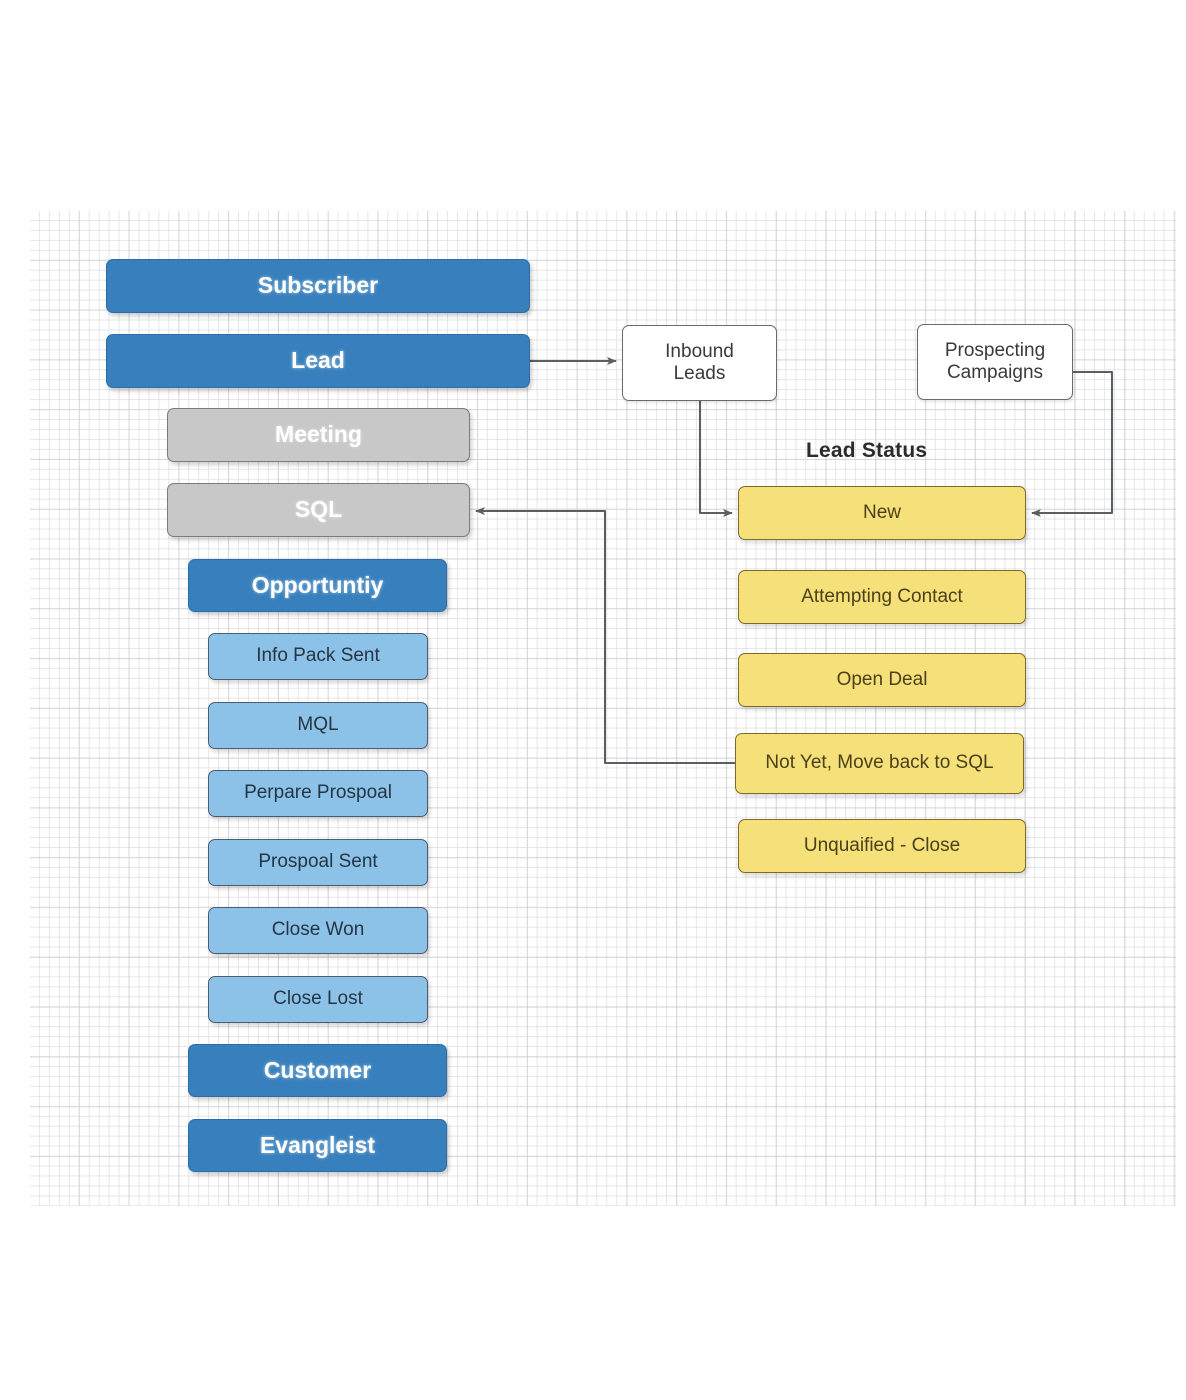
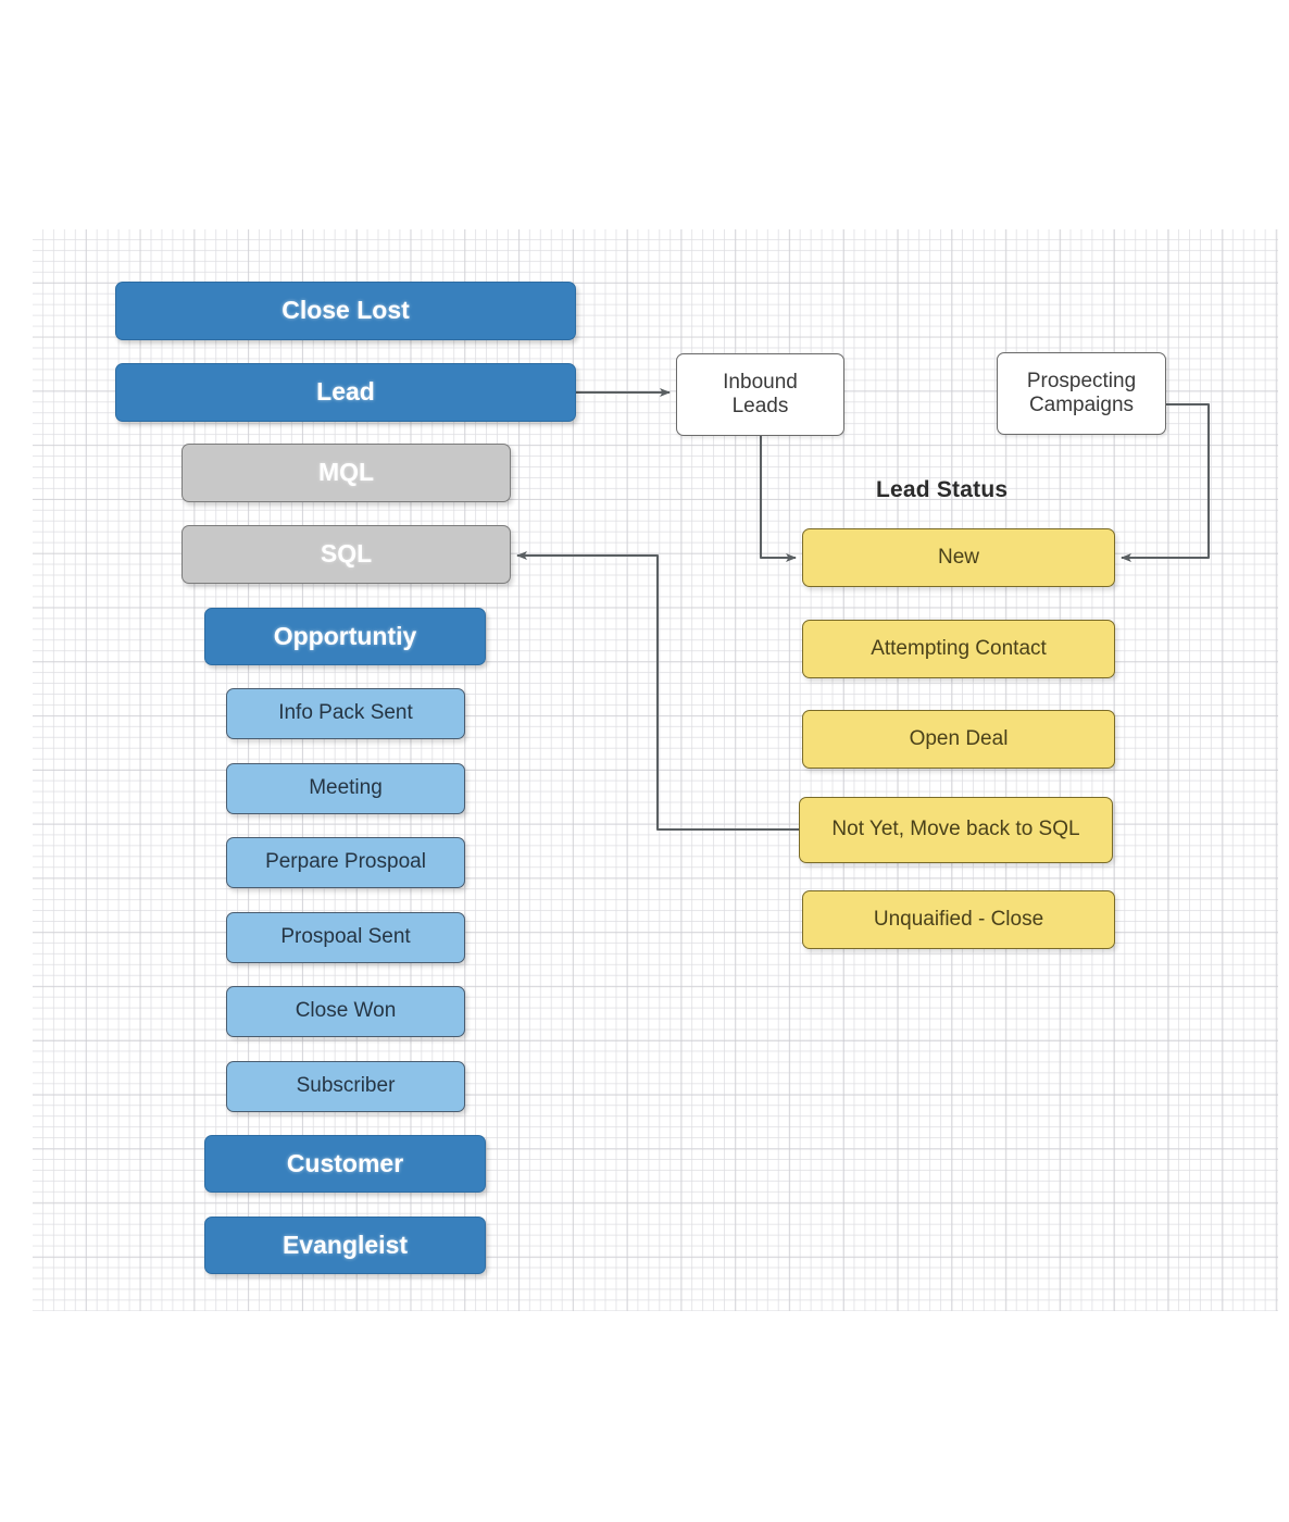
- Subscriber
+ Close Lost
  Lead
- Meeting
+ MQL
  SQL
  Opportuntiy
  Info Pack Sent
- MQL
+ Meeting
  Perpare Prospoal
  Prospoal Sent
  Close Won
- Close Lost
+ Subscriber
  Customer
  Evangleist
  Inbound
  Leads
  Prospecting
  Campaigns
  New
  Attempting Contact
  Open Deal
  Not Yet, Move back to SQL
  Unquaified - Close
  Lead Status
